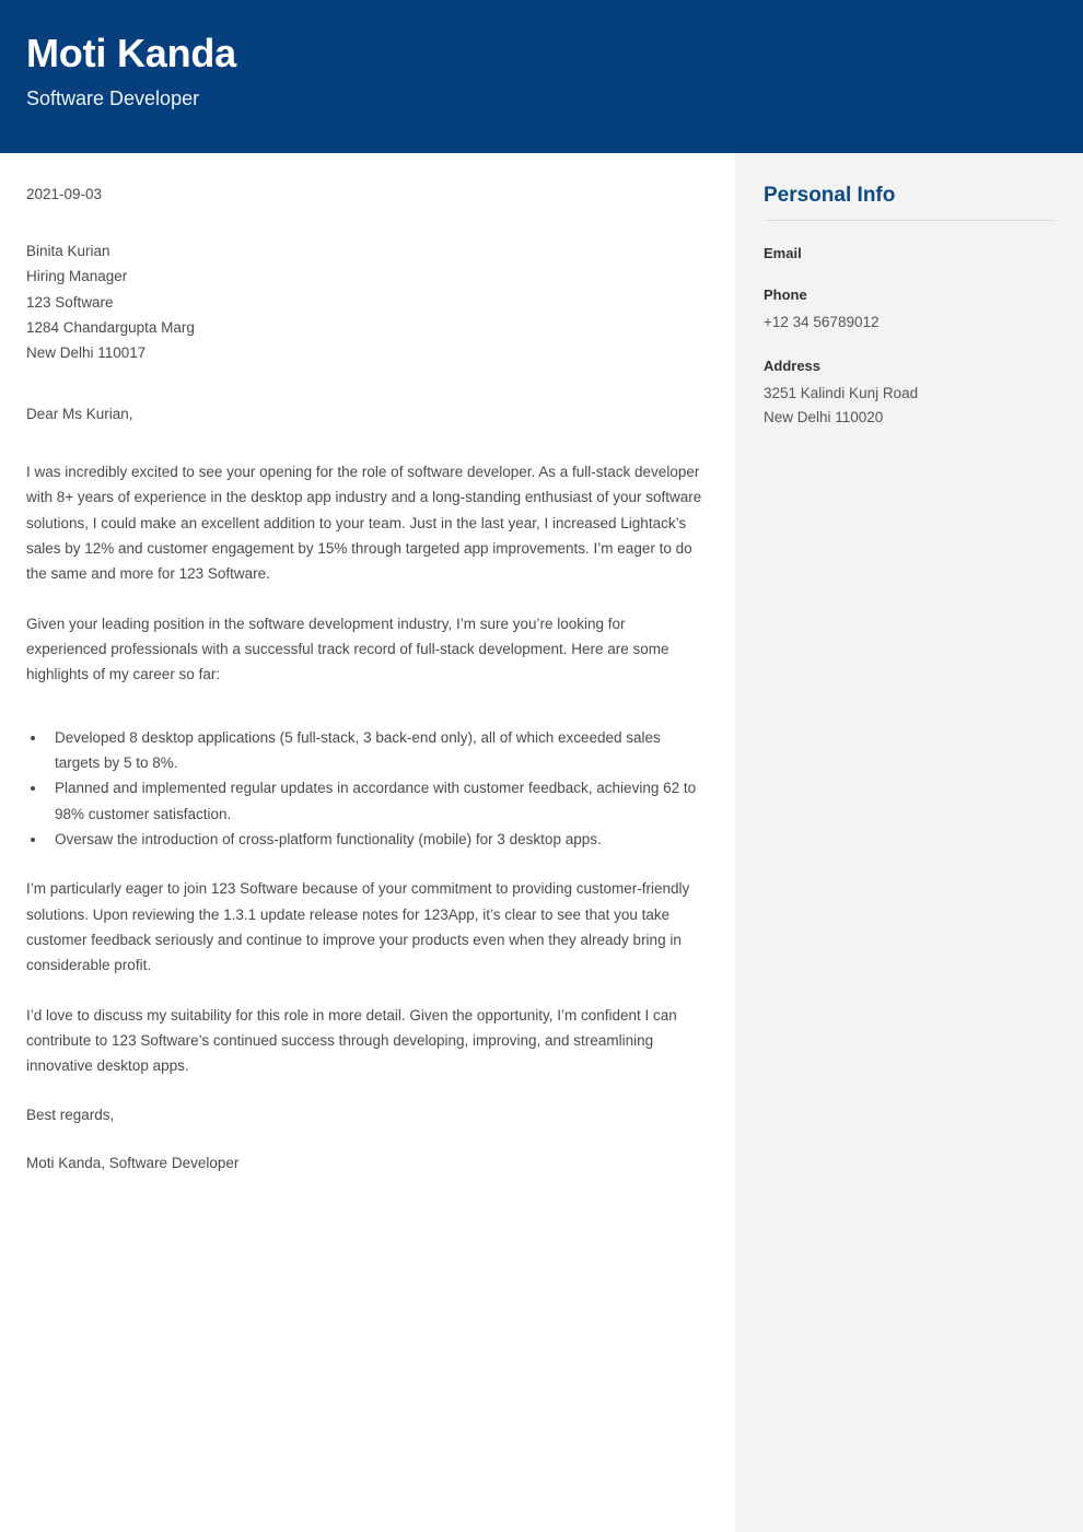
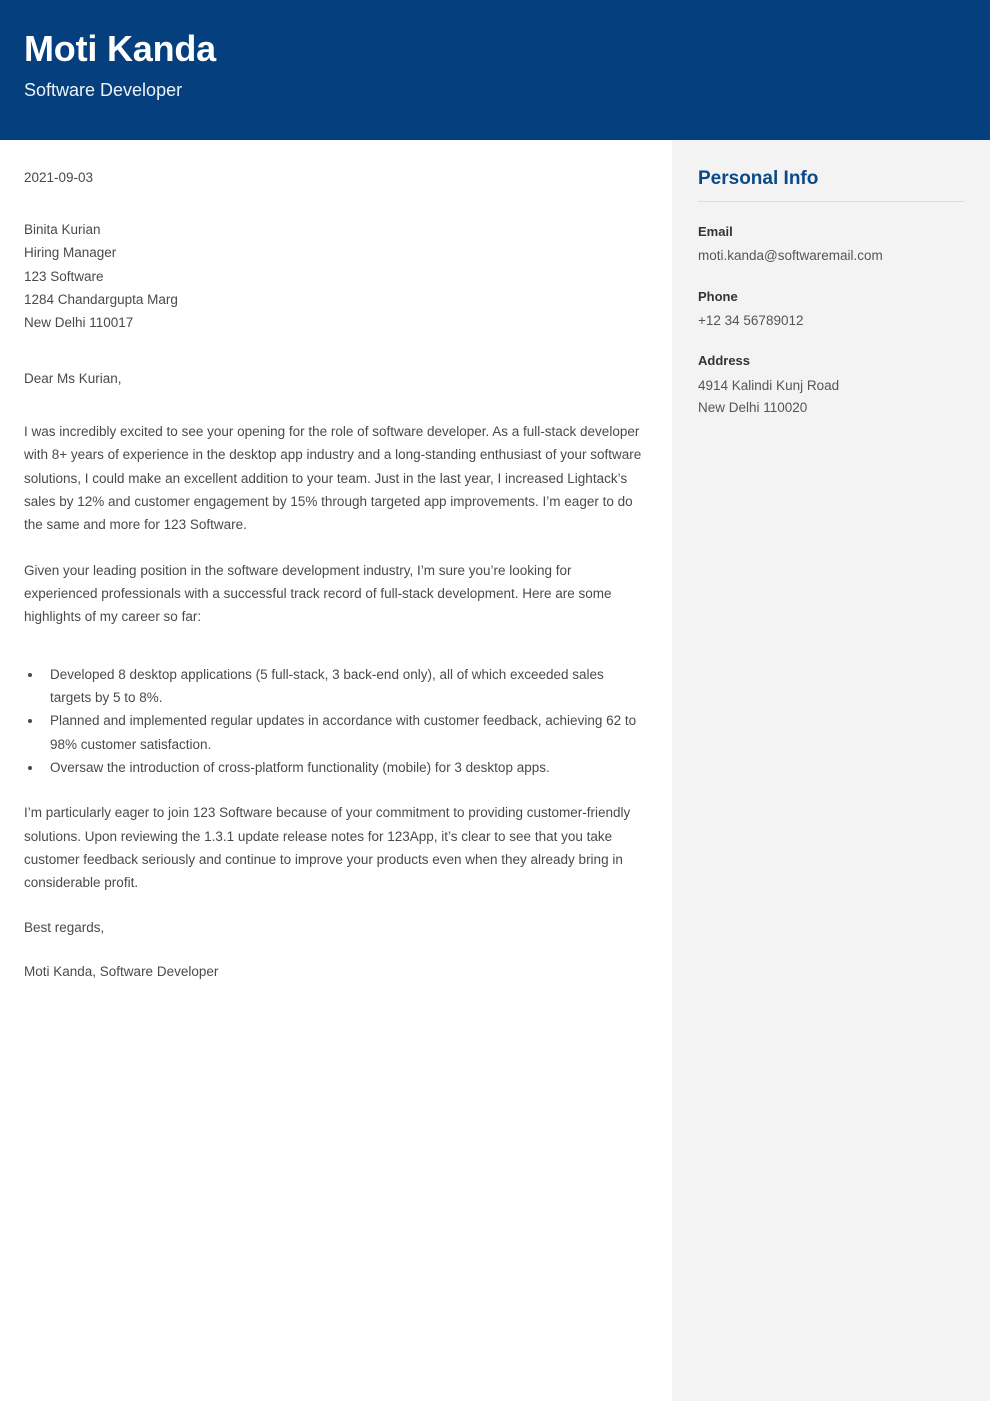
  Moti Kanda
  Software Developer
  2021-09-03
  Binita Kurian
  Hiring Manager
  123 Software
  1284 Chandargupta Marg
  New Delhi 110017
  Dear Ms Kurian,
  I was incredibly excited to see your opening for the role of software developer. As a full-stack developer with 8+ years of experience in the desktop app industry and a long-standing enthusiast of your software solutions, I could make an excellent addition to your team. Just in the last year, I increased Lightack’s sales by 12% and customer engagement by 15% through targeted app improvements. I’m eager to do the same and more for 123 Software.
  Given your leading position in the software development industry, I’m sure you’re looking for experienced professionals with a successful track record of full-stack development. Here are some highlights of my career so far:
  Developed 8 desktop applications (5 full-stack, 3 back-end only), all of which exceeded sales targets by 5 to 8%.
  Planned and implemented regular updates in accordance with customer feedback, achieving 62 to 98% customer satisfaction.
  Oversaw the introduction of cross-platform functionality (mobile) for 3 desktop apps.
  I’m particularly eager to join 123 Software because of your commitment to providing customer-friendly solutions. Upon reviewing the 1.3.1 update release notes for 123App, it’s clear to see that you take customer feedback seriously and continue to improve your products even when they already bring in considerable profit.
- I’d love to discuss my suitability for this role in more detail. Given the opportunity, I’m confident I can contribute to 123 Software’s continued success through developing, improving, and streamlining innovative desktop apps.
  Best regards,
  Moti Kanda, Software Developer
  Personal Info
  Email
+ moti.kanda@softwaremail.com
  Phone
  +12 34 56789012
  Address
- 3251 Kalindi Kunj Road
+ 4914 Kalindi Kunj Road
  New Delhi 110020
